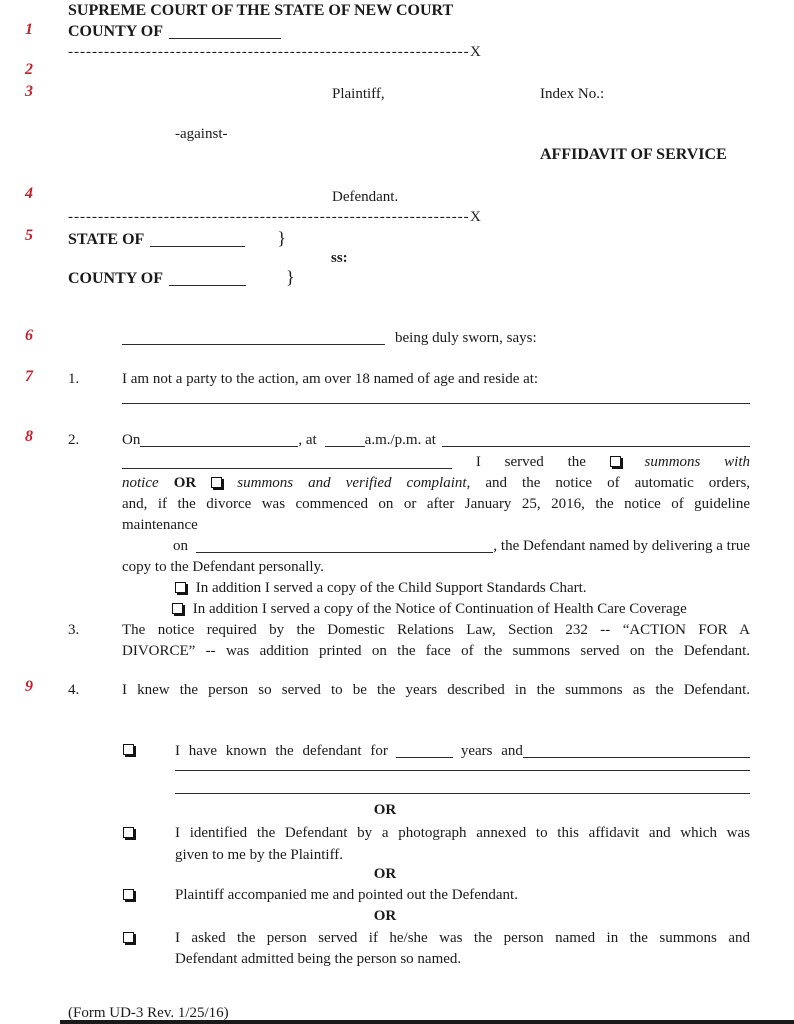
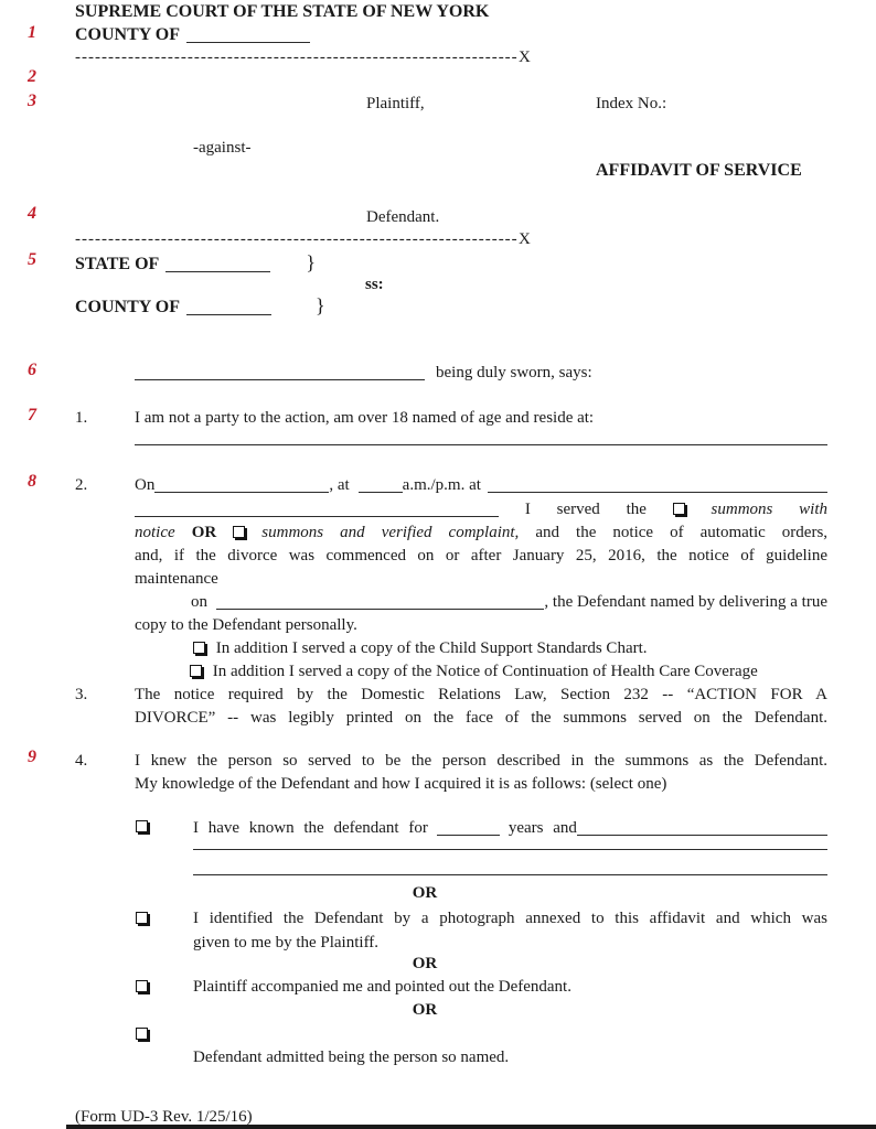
  1
  2
  3
  4
  5
  6
  7
  8
  9
- SUPREME COURT OF THE STATE OF NEW COURT
+ SUPREME COURT OF THE STATE OF NEW YORK
  COUNTY OF
  -------------------------------------------------------------------X
  Plaintiff,
  Index No.:
  -against-
  AFFIDAVIT OF SERVICE
  Defendant.
  -------------------------------------------------------------------X
  STATE OF
  }
  ss:
  COUNTY OF
  }
  being duly sworn, says:
  1.
  I am not a party to the action, am over 18 named of age and reside at:
  2.
  On
  , at
  a.m./p.m. at
  I served the summons with
  notice OR summons and verified complaint, and the notice of automatic orders,
  and, if the divorce was commenced on or after January 25, 2016, the notice of guideline
  maintenance
  on
  , the Defendant named by delivering a true
  copy to the Defendant personally.
  In addition I served a copy of the Child Support Standards Chart.
  In addition I served a copy of the Notice of Continuation of Health Care Coverage
  3.
  The notice required by the Domestic Relations Law, Section 232 -- “ACTION FOR A
- DIVORCE” -- was addition printed on the face of the summons served on the Defendant.
+ DIVORCE” -- was legibly printed on the face of the summons served on the Defendant.
  4.
- I knew the person so served to be the years described in the summons as the Defendant.
+ I knew the person so served to be the person described in the summons as the Defendant.
+ My knowledge of the Defendant and how I acquired it is as follows: (select one)
  I have known the defendant for
  years and
  OR
  I identified the Defendant by a photograph annexed to this affidavit and which was
  given to me by the Plaintiff.
  OR
  Plaintiff accompanied me and pointed out the Defendant.
  OR
- I asked the person served if he/she was the person named in the summons and
  Defendant admitted being the person so named.
  (Form UD-3 Rev. 1/25/16)
